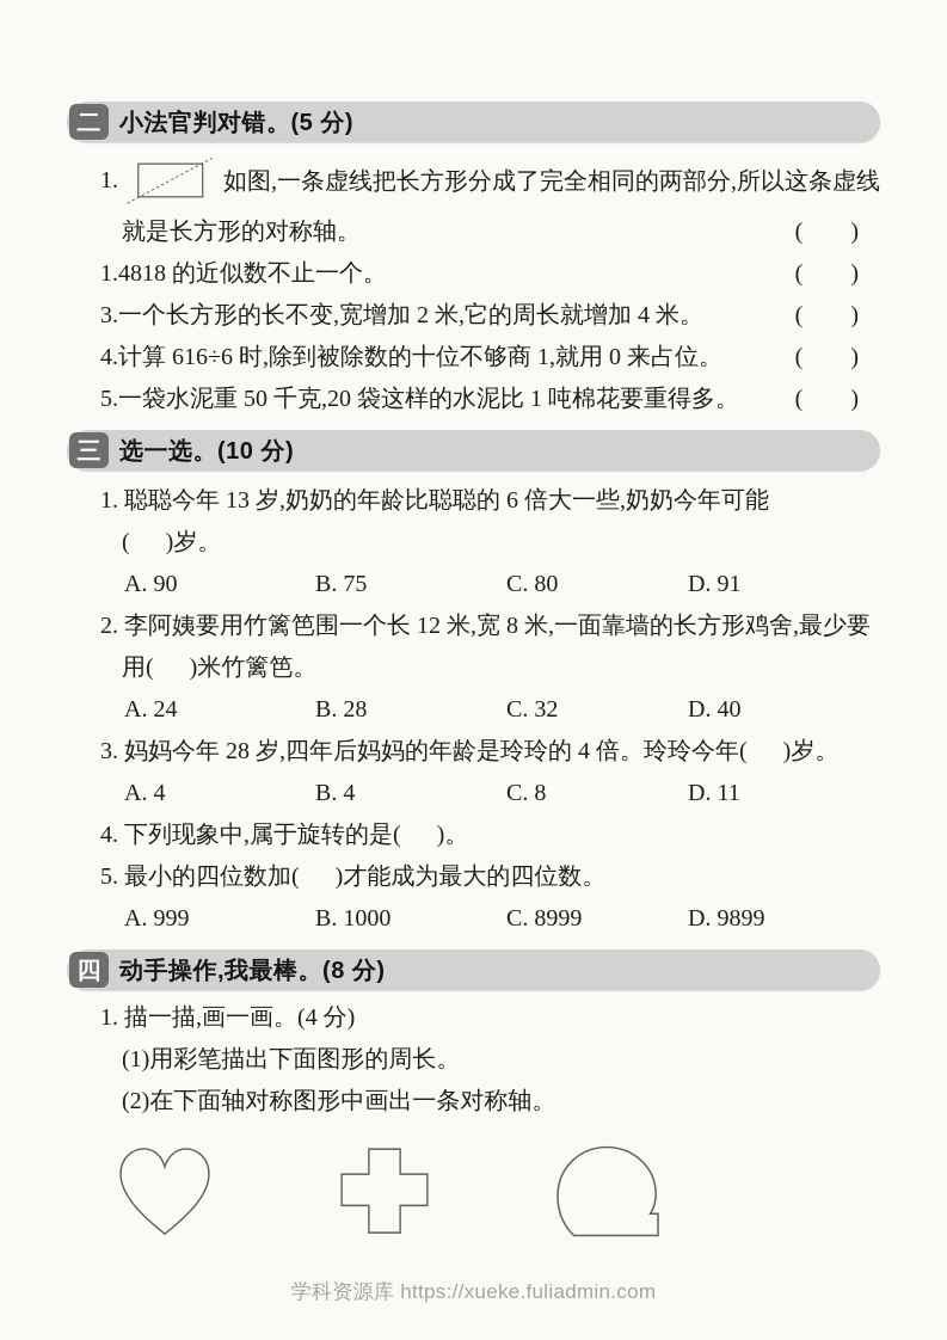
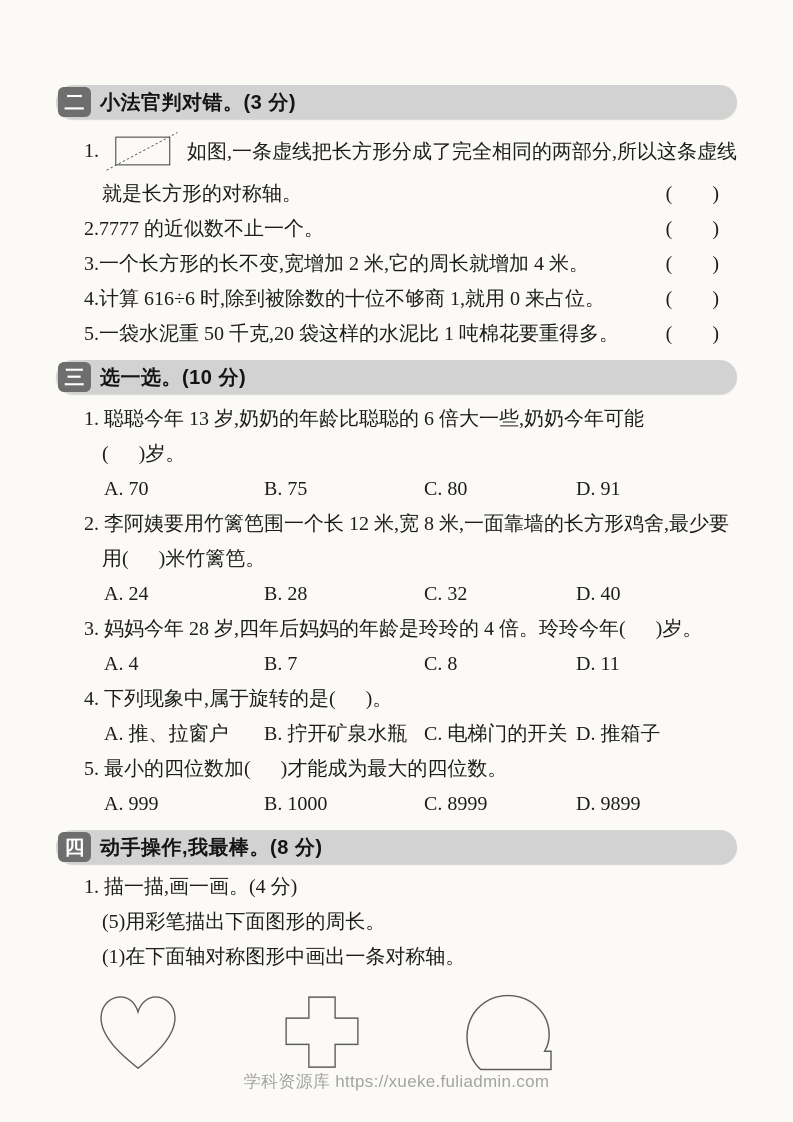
  二
- 小法官判对错。(5 分)
+ 小法官判对错。(3 分)
  1.
  如图,一条虚线把长方形分成了完全相同的两部分,所以这条虚线
  就是长方形的对称轴。
  ( )
- 1.4818 的近似数不止一个。
+ 2.7777 的近似数不止一个。
  ( )
  3.一个长方形的长不变,宽增加 2 米,它的周长就增加 4 米。
  ( )
  4.计算 616÷6 时,除到被除数的十位不够商 1,就用 0 来占位。
  ( )
  5.一袋水泥重 50 千克,20 袋这样的水泥比 1 吨棉花要重得多。
  ( )
  三
  选一选。(10 分)
  1. 聪聪今年 13 岁,奶奶的年龄比聪聪的 6 倍大一些,奶奶今年可能
  ( )岁。
- A. 90
+ A. 70
  B. 75
  C. 80
  D. 91
  2. 李阿姨要用竹篱笆围一个长 12 米,宽 8 米,一面靠墙的长方形鸡舍,最少要
  用( )米竹篱笆。
  A. 24
  B. 28
  C. 32
  D. 40
  3. 妈妈今年 28 岁,四年后妈妈的年龄是玲玲的 4 倍。玲玲今年( )岁。
  A. 4
- B. 4
+ B. 7
  C. 8
  D. 11
  4. 下列现象中,属于旋转的是( )。
+ A. 推、拉窗户
+ B. 拧开矿泉水瓶
+ C. 电梯门的开关
+ D. 推箱子
  5. 最小的四位数加( )才能成为最大的四位数。
  A. 999
  B. 1000
  C. 8999
  D. 9899
  四
  动手操作,我最棒。(8 分)
  1. 描一描,画一画。(4 分)
- (1)用彩笔描出下面图形的周长。
+ (5)用彩笔描出下面图形的周长。
- (2)在下面轴对称图形中画出一条对称轴。
+ (1)在下面轴对称图形中画出一条对称轴。
  学科资源库 https://xueke.fuliadmin.com
